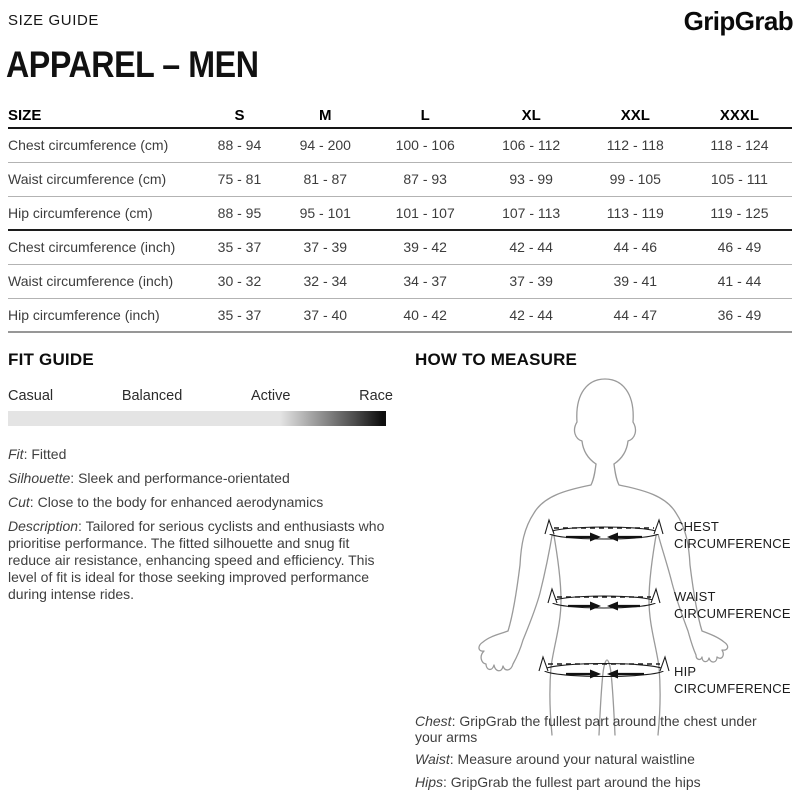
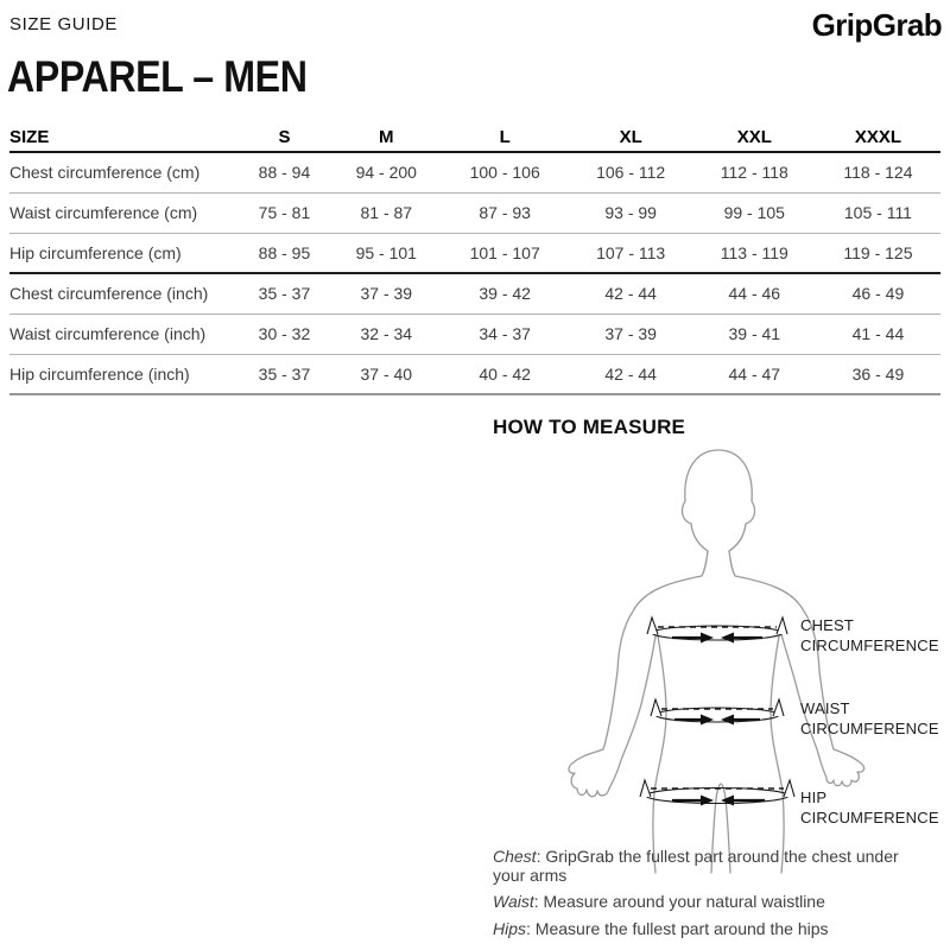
  SIZE GUIDE
  GripGrab
  APPAREL – MEN
  SIZE	S	M	L	XL	XXL	XXXL
  Chest circumference (cm)	88 - 94	94 - 200	100 - 106	106 - 112	112 - 118	118 - 124
  Waist circumference (cm)	75 - 81	81 - 87	87 - 93	93 - 99	99 - 105	105 - 111
  Hip circumference (cm)	88 - 95	95 - 101	101 - 107	107 - 113	113 - 119	119 - 125
  Chest circumference (inch)	35 - 37	37 - 39	39 - 42	42 - 44	44 - 46	46 - 49
  Waist circumference (inch)	30 - 32	32 - 34	34 - 37	37 - 39	39 - 41	41 - 44
  Hip circumference (inch)	35 - 37	37 - 40	40 - 42	42 - 44	44 - 47	36 - 49
- FIT GUIDE
- Casual
- Balanced
- Active
- Race
- Fit: Fitted
- Silhouette: Sleek and performance-orientated
- Cut: Close to the body for enhanced aerodynamics
- Description: Tailored for serious cyclists and enthusiasts who prioritise performance. The fitted silhouette and snug fit reduce air resistance, enhancing speed and efficiency. This level of fit is ideal for those seeking improved performance during intense rides.
  HOW TO MEASURE
  CHEST
  CIRCUMFERENCE
  WAIST
  CIRCUMFERENCE
  HIP
  CIRCUMFERENCE
  Chest: GripGrab the fullest part around the chest under your arms
  Waist: Measure around your natural waistline
- Hips: GripGrab the fullest part around the hips
+ Hips: Measure the fullest part around the hips
